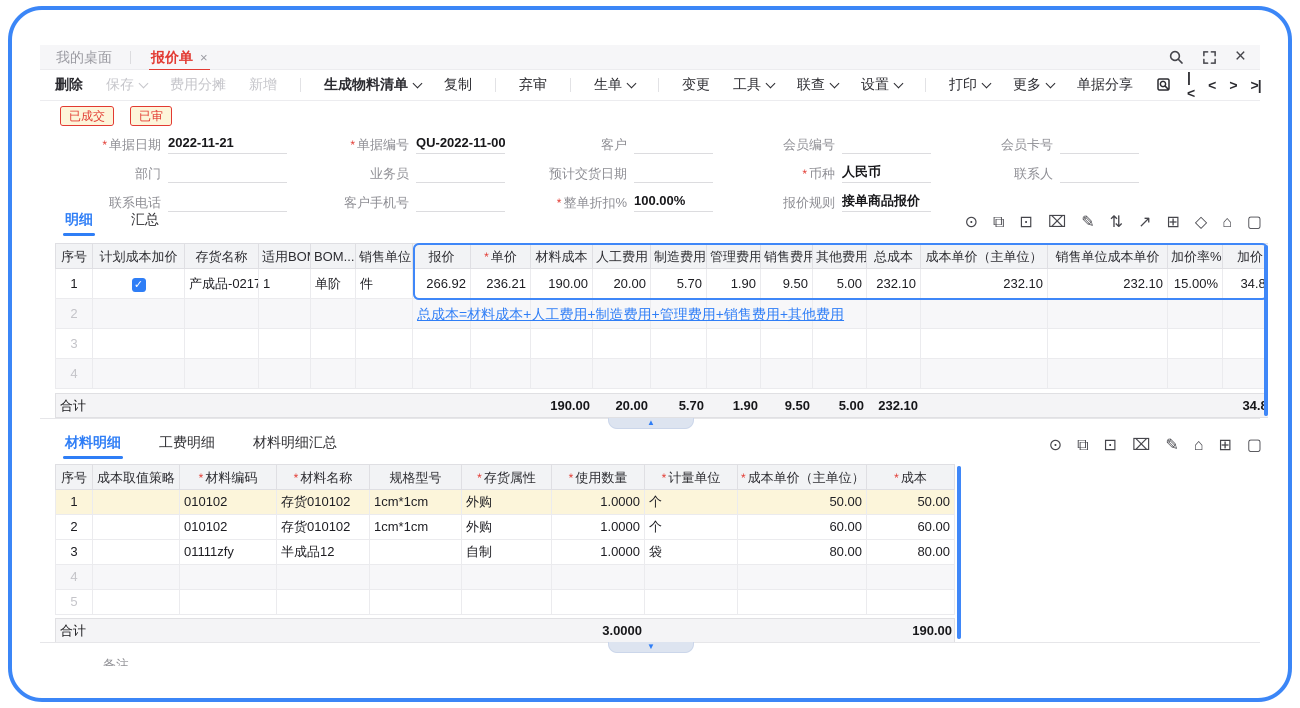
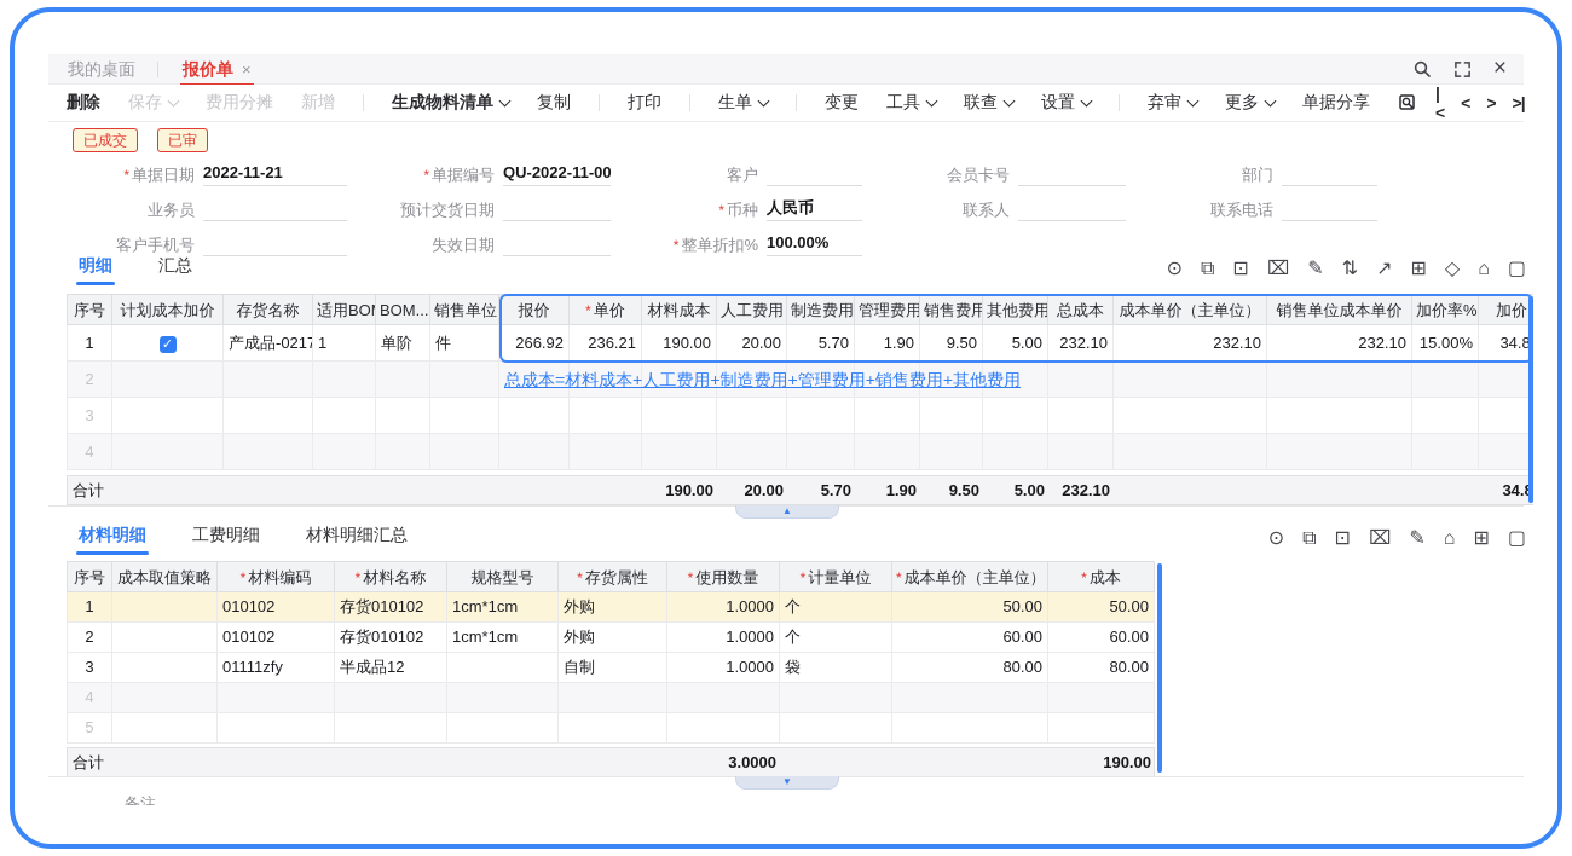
  我的桌面
  报价单 ×
  ×
  删除
  保存
  费用分摊
  新增
  生成物料清单
  复制
- 弃审
+ 打印
  生单
  变更
  工具
  联查
  设置
- 打印
+ 弃审
  更多
  单据分享
  |<
  <
  >
  >|
  已成交
  已审
  * 单据日期
  2022-11-21
  * 单据编号
  QU-2022-11-00
  客户
- 会员编号
  会员卡号
  部门
  业务员
  预计交货日期
  * 币种
  人民币
  联系人
  联系电话
  客户手机号
+ 失效日期
  * 整单折扣%
  100.00%
- 报价规则
- 接单商品报价
  明细
  汇总
  ⊙
  ⧉
  ⊡
  ⌧
  ✎
  ⇅
  ↗
  ⊞
  ◇
  ⌂
  ▢
  序号
  计划成本加价
  存货名称
  适用BO
  BOM...
  销售单位
  报价
  * 单价
  材料成本
  人工费用
  制造费用
  管理费用
  销售费用
  其他费用
  总成本
  成本单价（主单位）
  销售单位成本单价
  加价率%
  加价
  1
  ✓
  产成品-0217
  1
  单阶
  件
  266.92
  236.21
  190.00
  20.00
  5.70
  1.90
  9.50
  5.00
  232.10
  232.10
  232.10
  15.00%
  34.8
  2
  3
  4
  总成本=材料成本+人工费用+制造费用+管理费用+销售费用+其他费用
  合计
  190.00
  20.00
  5.70
  1.90
  9.50
  5.00
  232.10
  ▲
  材料明细
  工费明细
  材料明细汇总
  ⊙
  ⧉
  ⊡
  ⌧
  ✎
  ⌂
  ⊞
  ▢
  序号
  成本取值策略
  * 材料编码
  * 材料名称
  规格型号
  * 存货属性
  * 使用数量
  * 计量单位
  * 成本单价（主单位）
  * 成本
  1
  010102
  存货010102
  1cm*1cm
  外购
  1.0000
  个
  50.00
  50.00
  2
  010102
  存货010102
  1cm*1cm
  外购
  1.0000
  个
  60.00
  60.00
  3
  01111zfy
  半成品12
  自制
  1.0000
  袋
  80.00
  80.00
  4
  5
  合计
  3.0000
  190.00
  ▼
  备注
